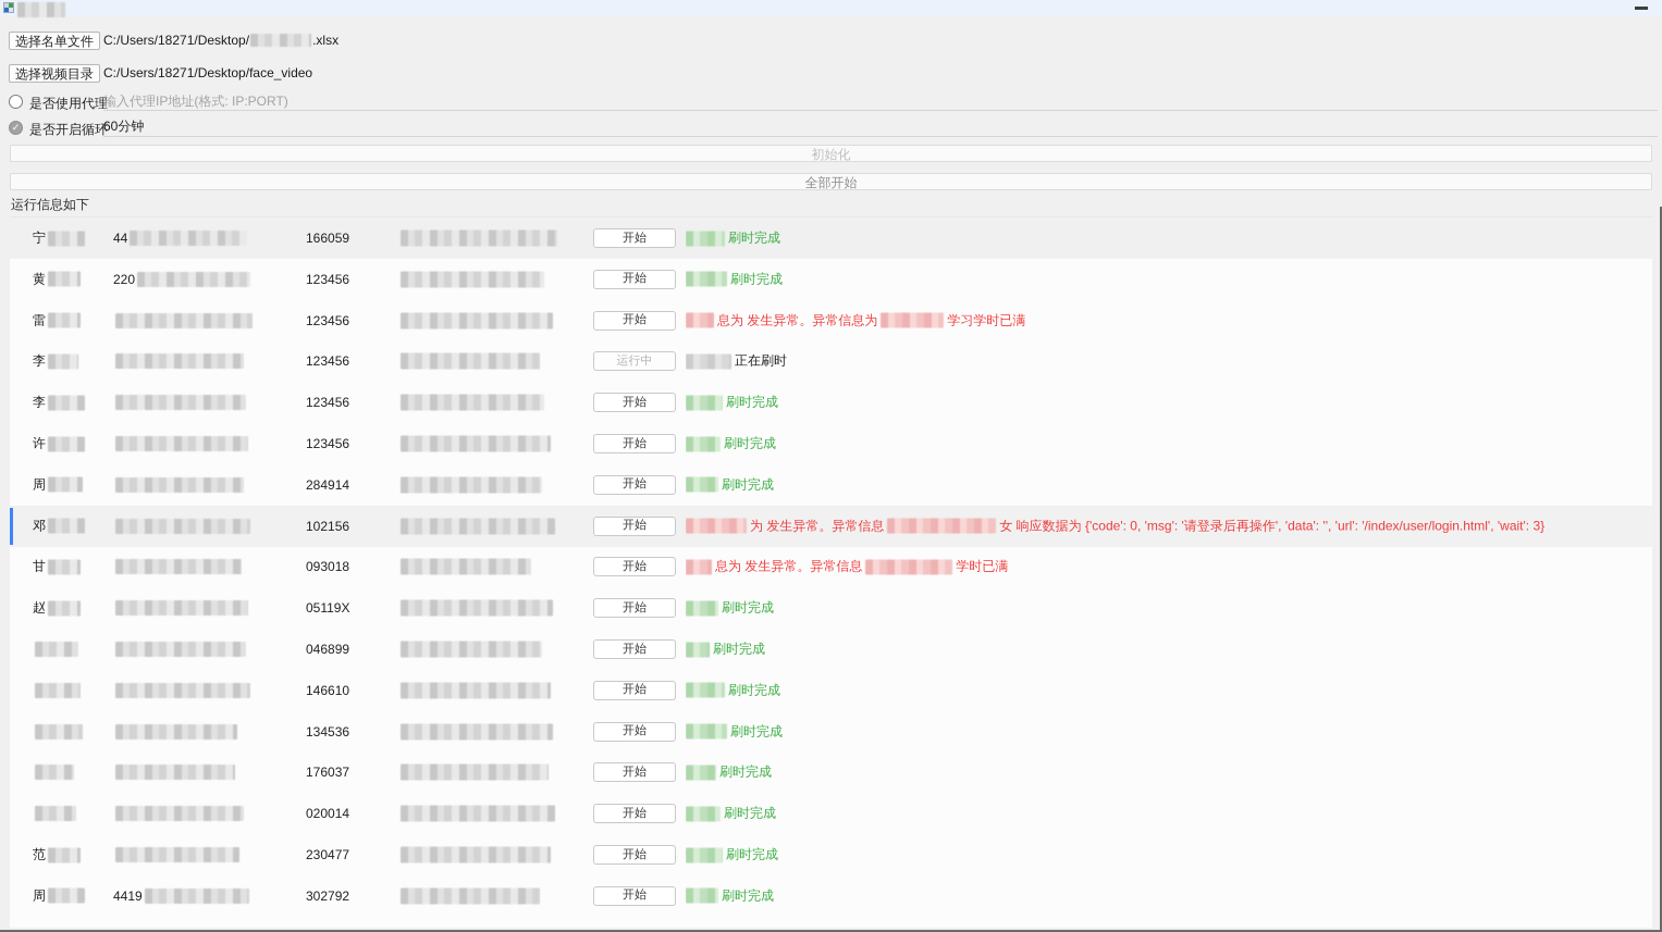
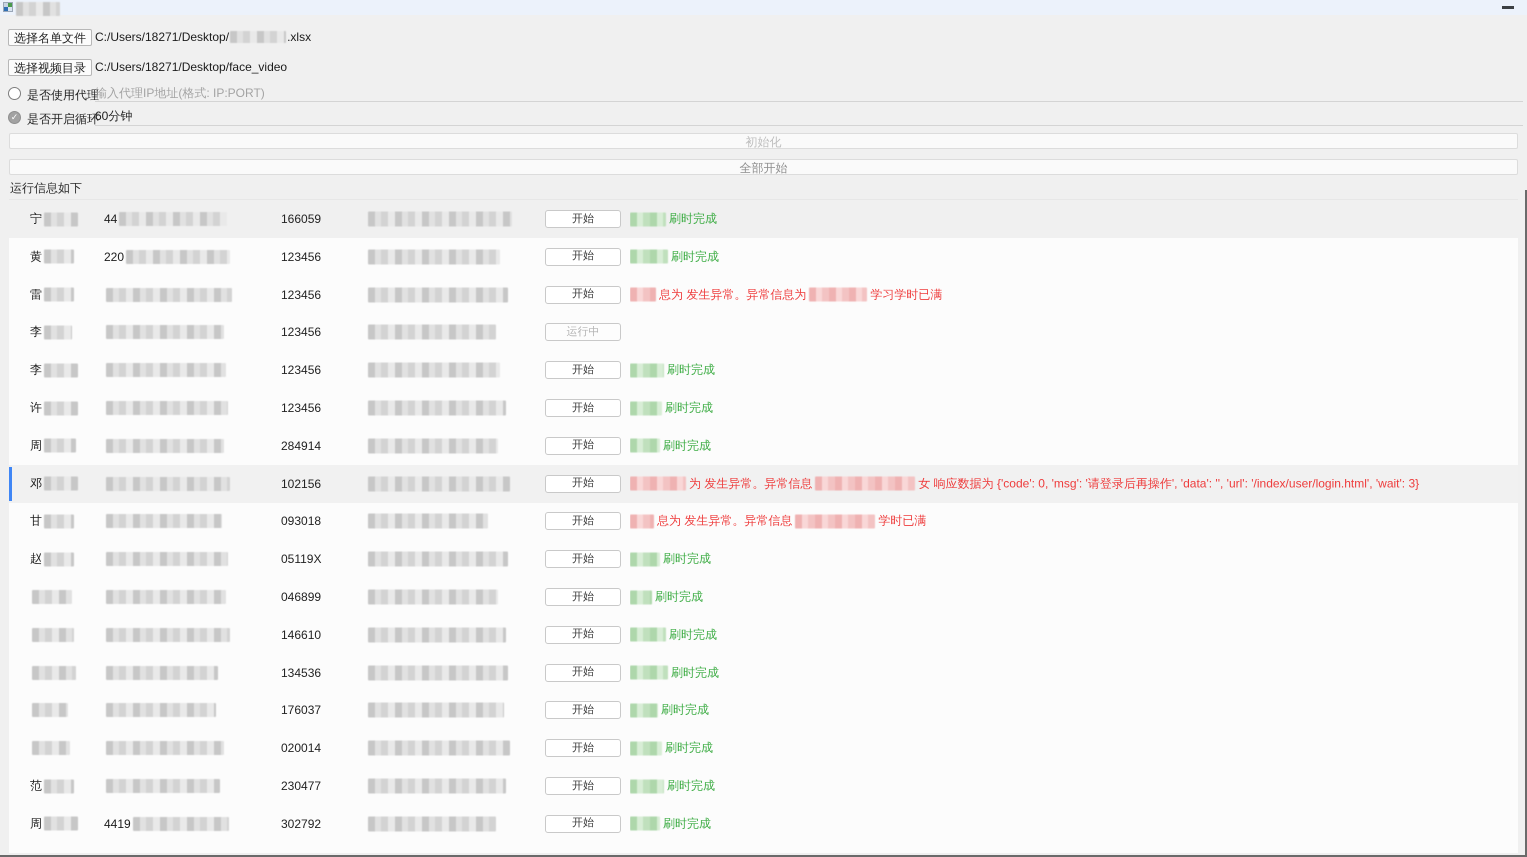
  选择名单文件
  C:/Users/18271/Desktop/
  .xlsx
  选择视频目录
  C:/Users/18271/Desktop/face_video
  是否使用代理
  输入代理IP地址(格式: IP:PORT)
  ✓
  是否开启循环
  60分钟
  初始化
  全部开始
  运行信息如下
  宁
  44
  166059
  开始
  刷时完成
  黄
  220
  123456
  开始
  刷时完成
  雷
  123456
  开始
  息为 发生异常。异常信息为
  学习学时已满
  李
  123456
  运行中
- 正在刷时
  李
  123456
  开始
  刷时完成
  许
  123456
  开始
  刷时完成
  周
  284914
  开始
  刷时完成
  邓
  102156
  开始
  为 发生异常。异常信息
  女 响应数据为 {'code': 0, 'msg': '请登录后再操作', 'data': '', 'url': '/index/user/login.html', 'wait': 3}
  甘
  093018
  开始
  息为 发生异常。异常信息
  学时已满
  赵
  05119X
  开始
  刷时完成
  046899
  开始
  刷时完成
  146610
  开始
  刷时完成
  134536
  开始
  刷时完成
  176037
  开始
  刷时完成
  020014
  开始
  刷时完成
  范
  230477
  开始
  刷时完成
  周
  4419
  302792
  开始
  刷时完成
